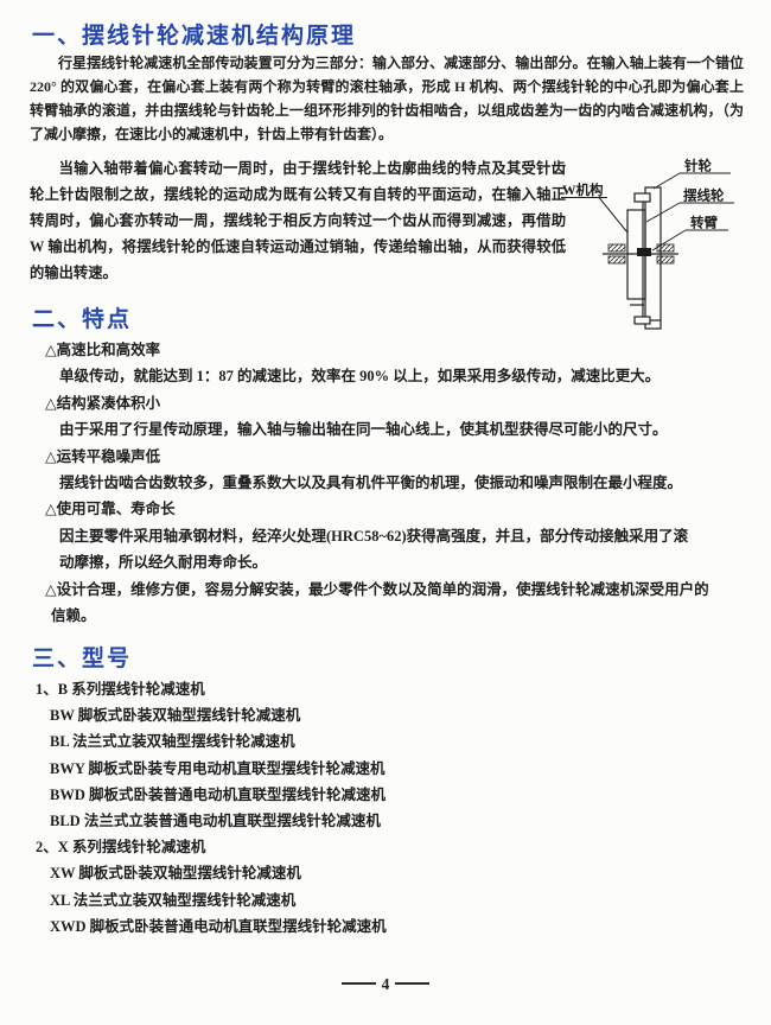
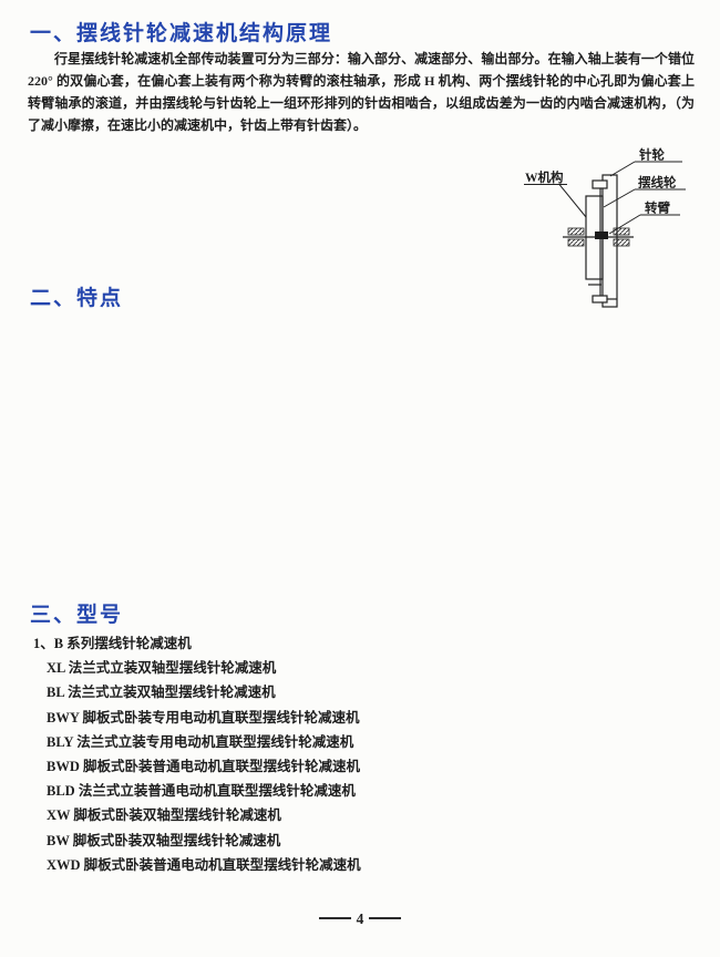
  一、摆线针轮减速机结构原理
  行星摆线针轮减速机全部传动装置可分为三部分：输入部分、减速部分、输出部分。在输入轴上装有一个错位 220° 的双偏心套，在偏心套上装有两个称为转臂的滚柱轴承，形成 H 机构、两个摆线针轮的中心孔即为偏心套上转臂轴承的滚道，并由摆线轮与针齿轮上一组环形排列的针齿相啮合，以组成齿差为一齿的内啮合减速机构，（为了减小摩擦，在速比小的减速机中，针齿上带有针齿套）。
- 当输入轴带着偏心套转动一周时，由于摆线针轮上齿廓曲线的特点及其受针齿轮上针齿限制之故，摆线轮的运动成为既有公转又有自转的平面运动，在输入轴正转周时，偏心套亦转动一周，摆线轮于相反方向转过一个齿从而得到减速，再借助 W 输出机构，将摆线针轮的低速自转运动通过销轴，传递给输出轴，从而获得较低的输出转速。
  W机构
  针轮
  摆线轮
  转臂
  二、特点
- △高速比和高效率
- 单级传动，就能达到 1：87 的减速比，效率在 90% 以上，如果采用多级传动，减速比更大。
- △结构紧凑体积小
- 由于采用了行星传动原理，输入轴与输出轴在同一轴心线上，使其机型获得尽可能小的尺寸。
- △运转平稳噪声低
- 摆线针齿啮合齿数较多，重叠系数大以及具有机件平衡的机理，使振动和噪声限制在最小程度。
- △使用可靠、寿命长
- 因主要零件采用轴承钢材料，经淬火处理(HRC58~62)获得高强度，并且，部分传动接触采用了滚动摩擦，所以经久耐用寿命长。
- △设计合理，维修方便，容易分解安装，最少零件个数以及简单的润滑，使摆线针轮减速机深受用户的信赖。
  三、型号
  1、B 系列摆线针轮减速机
- BW 脚板式卧装双轴型摆线针轮减速机
+ XL 法兰式立装双轴型摆线针轮减速机
  BL 法兰式立装双轴型摆线针轮减速机
  BWY 脚板式卧装专用电动机直联型摆线针轮减速机
+ BLY 法兰式立装专用电动机直联型摆线针轮减速机
  BWD 脚板式卧装普通电动机直联型摆线针轮减速机
  BLD 法兰式立装普通电动机直联型摆线针轮减速机
- 2、X 系列摆线针轮减速机
  XW 脚板式卧装双轴型摆线针轮减速机
- XL 法兰式立装双轴型摆线针轮减速机
+ BW 脚板式卧装双轴型摆线针轮减速机
  XWD 脚板式卧装普通电动机直联型摆线针轮减速机
  4
